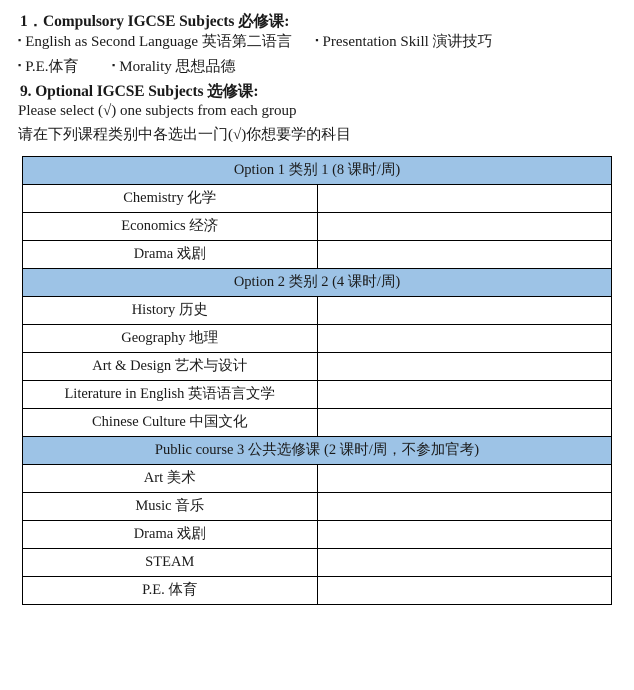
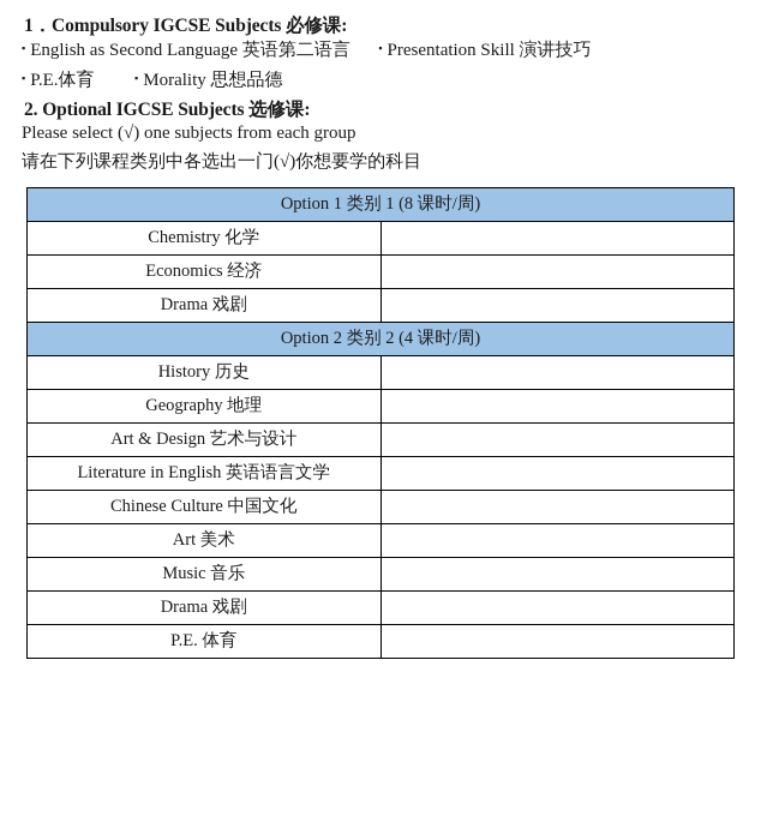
  1．Compulsory IGCSE Subjects 必修课:
  ▪ English as Second Language 英语第二语言 ▪ Presentation Skill 演讲技巧
  ▪ P.E.体育 ▪ Morality 思想品德
- 9. Optional IGCSE Subjects 选修课:
+ 2. Optional IGCSE Subjects 选修课:
  Please select (√) one subjects from each group
  请在下列课程类别中各选出一门(√)你想要学的科目
  Option 1 类别 1 (8 课时/周)
  Chemistry 化学
  Economics 经济
  Drama 戏剧
  Option 2 类别 2 (4 课时/周)
  History 历史
  Geography 地理
  Art & Design 艺术与设计
  Literature in English 英语语言文学
  Chinese Culture 中国文化
- Public course 3 公共选修课 (2 课时/周，不参加官考)
  Art 美术
  Music 音乐
  Drama 戏剧
- STEAM
  P.E. 体育
